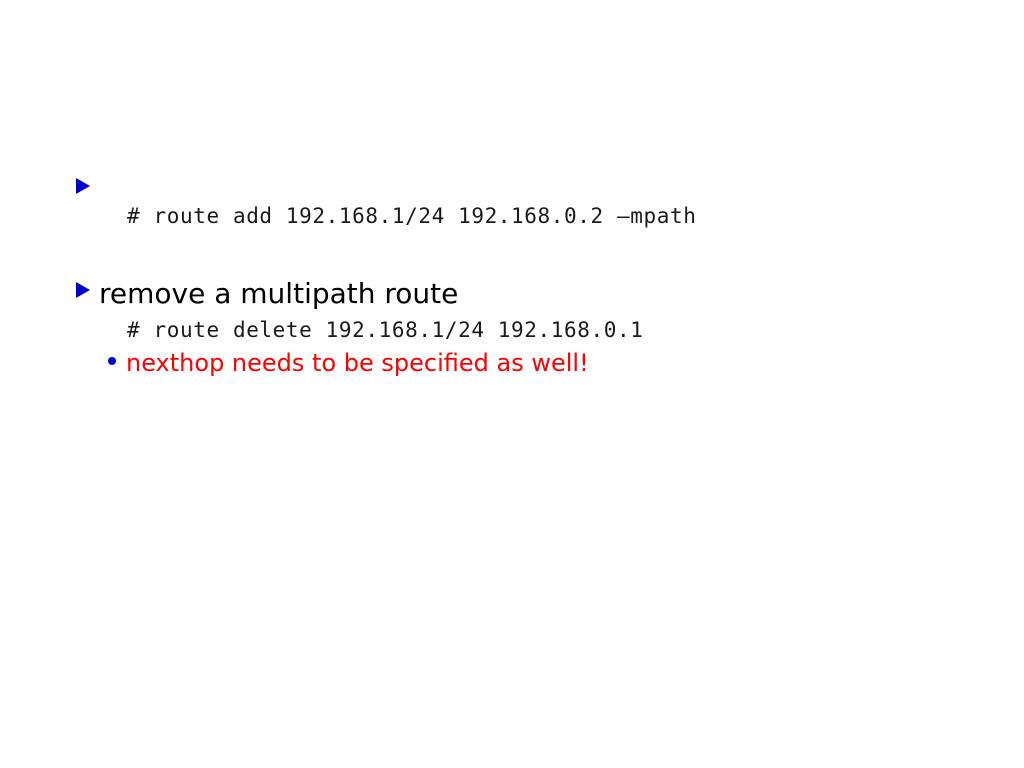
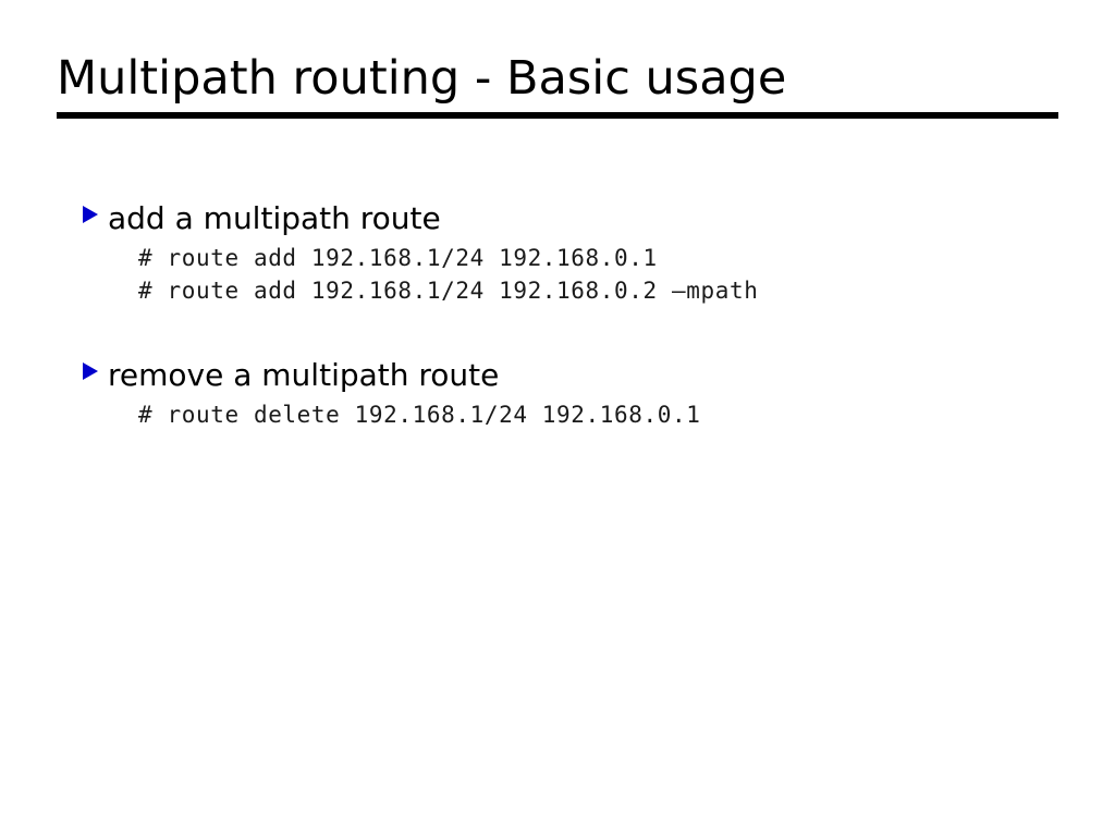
+ Multipath routing - Basic usage
+ add a multipath route
+ # route add 192.168.1/24 192.168.0.1
  # route add 192.168.1/24 192.168.0.2 –mpath
  remove a multipath route
  # route delete 192.168.1/24 192.168.0.1
- nexthop needs to be specified as well!
